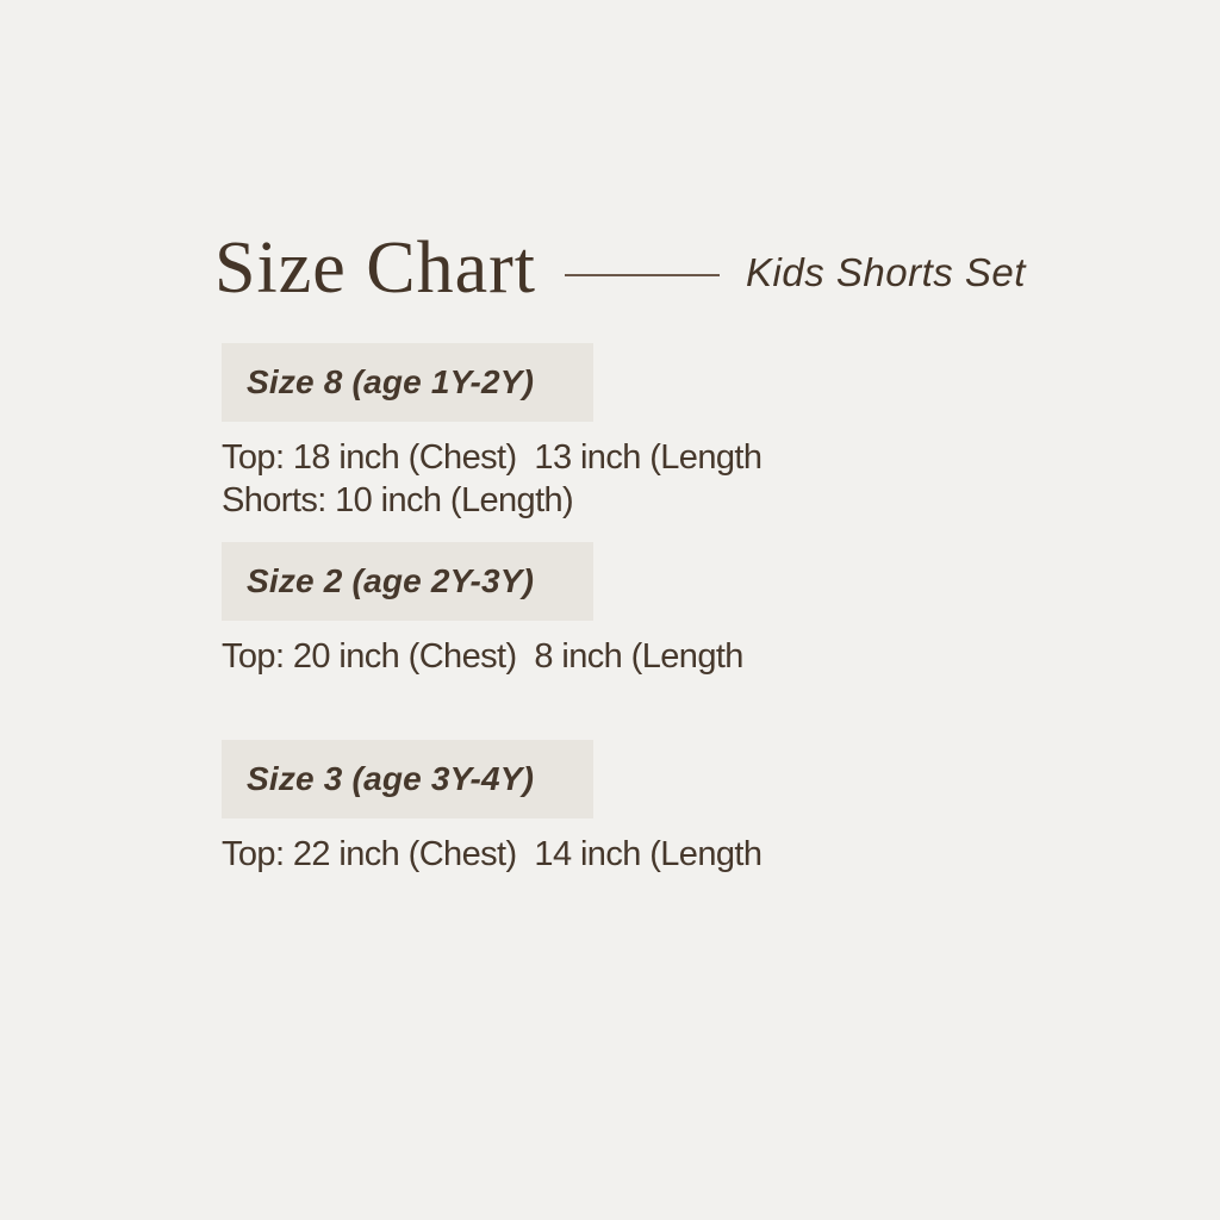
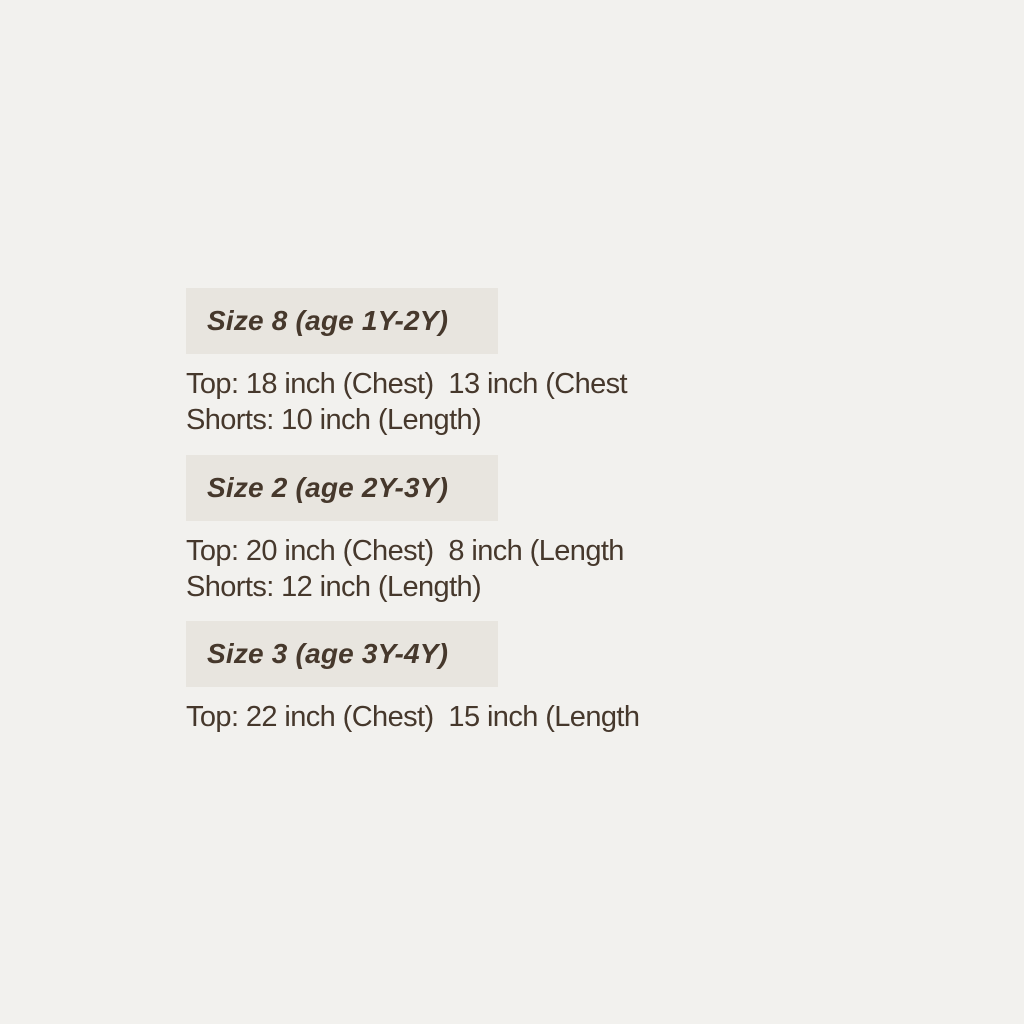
- Size Chart
- Kids Shorts Set
  Size 8 (age 1Y-2Y)
- Top: 18 inch (Chest) 13 inch (Length
+ Top: 18 inch (Chest) 13 inch (Chest
  Shorts: 10 inch (Length)
  Size 2 (age 2Y-3Y)
  Top: 20 inch (Chest) 8 inch (Length
+ Shorts: 12 inch (Length)
  Size 3 (age 3Y-4Y)
- Top: 22 inch (Chest) 14 inch (Length
+ Top: 22 inch (Chest) 15 inch (Length
